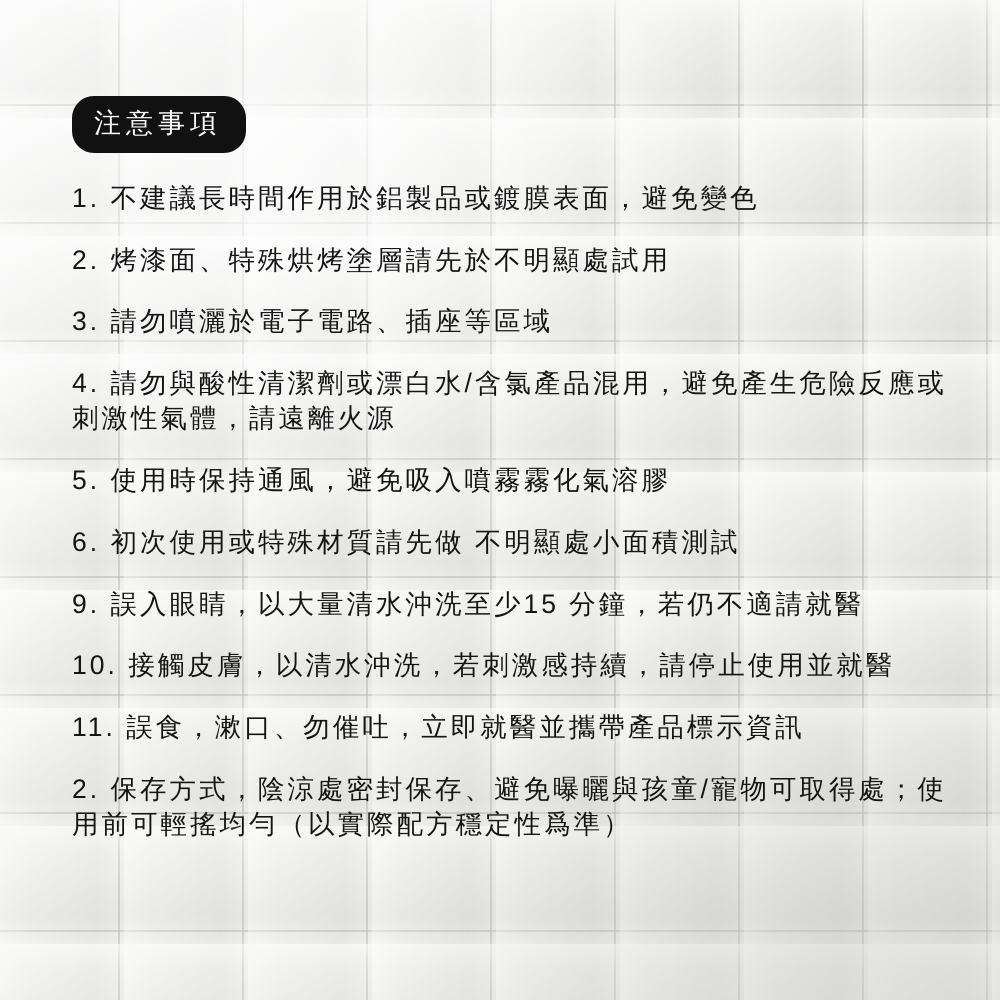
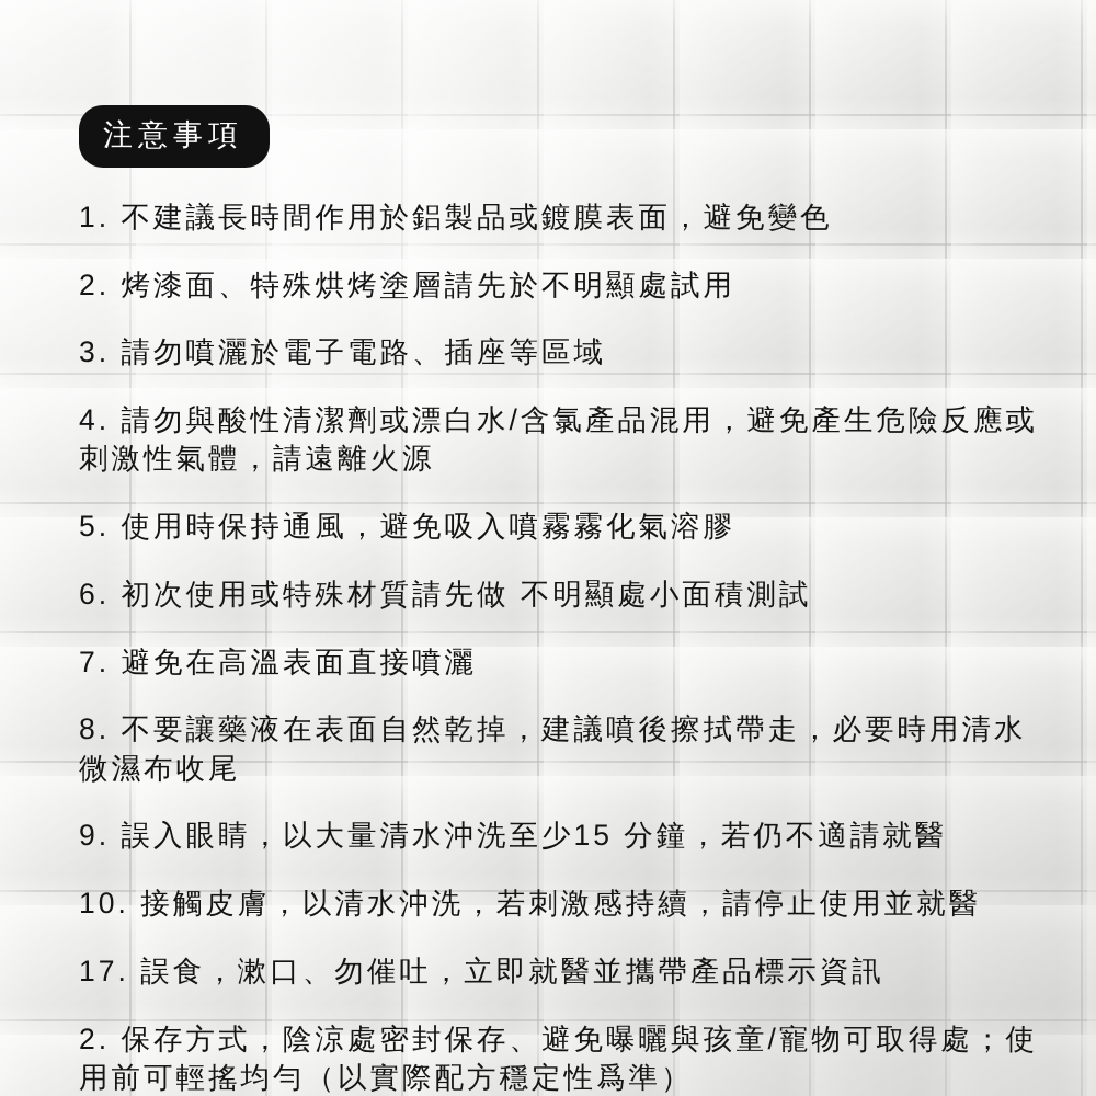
  注意事項
  1. 不建議長時間作用於鋁製品或鍍膜表面，避免變色
  2. 烤漆面、特殊烘烤塗層請先於不明顯處試用
  3. 請勿噴灑於電子電路、插座等區域
  4. 請勿與酸性清潔劑或漂白水/含氯產品混用，避免產生危險反應或刺激性氣體，請遠離火源
  5. 使用時保持通風，避免吸入噴霧霧化氣溶膠
  6. 初次使用或特殊材質請先做 不明顯處小面積測試
+ 7. 避免在高溫表面直接噴灑
+ 8. 不要讓藥液在表面自然乾掉，建議噴後擦拭帶走，必要時用清水微濕布收尾
  9. 誤入眼睛，以大量清水沖洗至少15 分鐘，若仍不適請就醫
  10. 接觸皮膚，以清水沖洗，若刺激感持續，請停止使用並就醫
- 11. 誤食，漱口、勿催吐，立即就醫並攜帶產品標示資訊
+ 17. 誤食，漱口、勿催吐，立即就醫並攜帶產品標示資訊
  2. 保存方式，陰涼處密封保存、避免曝曬與孩童/寵物可取得處；使用前可輕搖均勻（以實際配方穩定性爲準）
